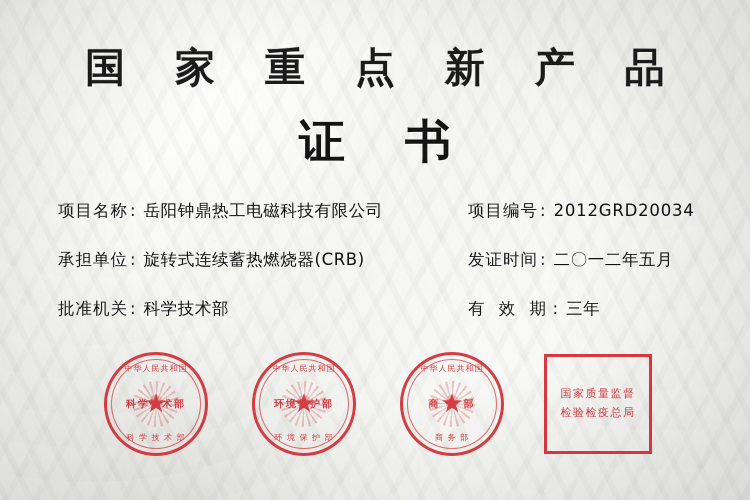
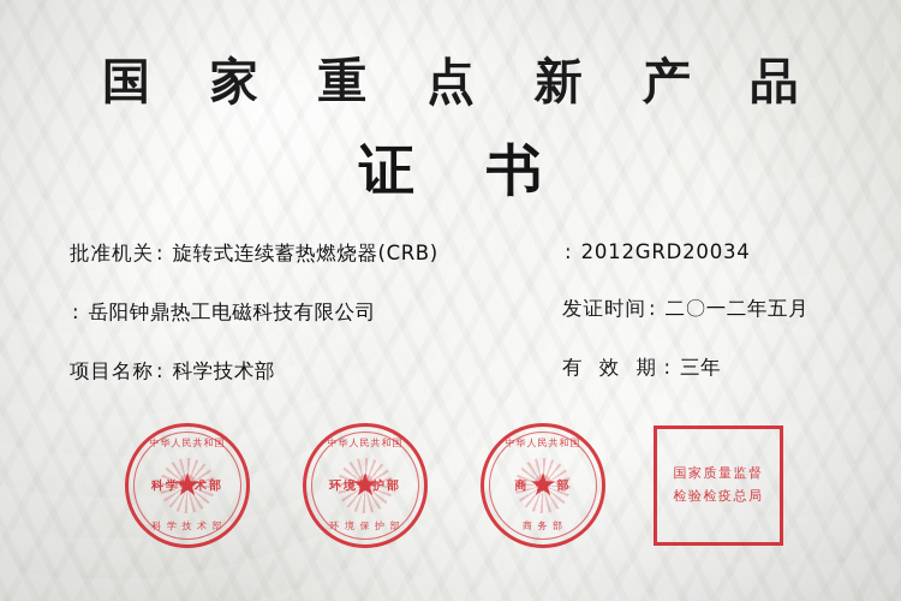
  国 家 重 点 新 产 品
  证 书
- 项目名称
+ 批准机关
  :
- 岳阳钟鼎热工电磁科技有限公司
+ 旋转式连续蓄热燃烧器(CRB)
- 承担单位
  :
- 旋转式连续蓄热燃烧器(CRB)
+ 岳阳钟鼎热工电磁科技有限公司
- 批准机关
+ 项目名称
  :
  科学技术部
- 项目编号
  :
  2012GRD20034
  发证时间
  :
  二〇一二年五月
  有 效 期
  :
  三年
  ★
  中华人民共和国
  科学技术部
  科 学 技 术 部
  ★
  中华人民共和国
  环境保护部
  环 境 保 护 部
  ★
  中华人民共和国
  商 务 部
  商 务 部
  国家质量监督
  检验检疫总局
